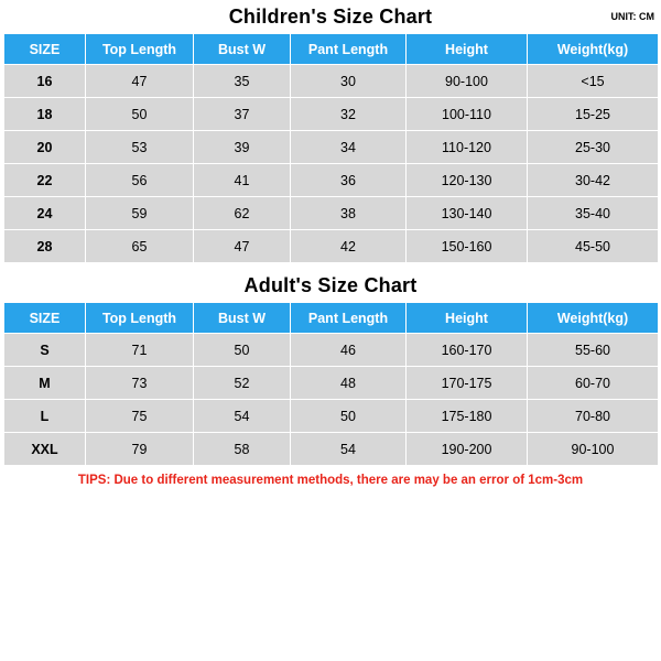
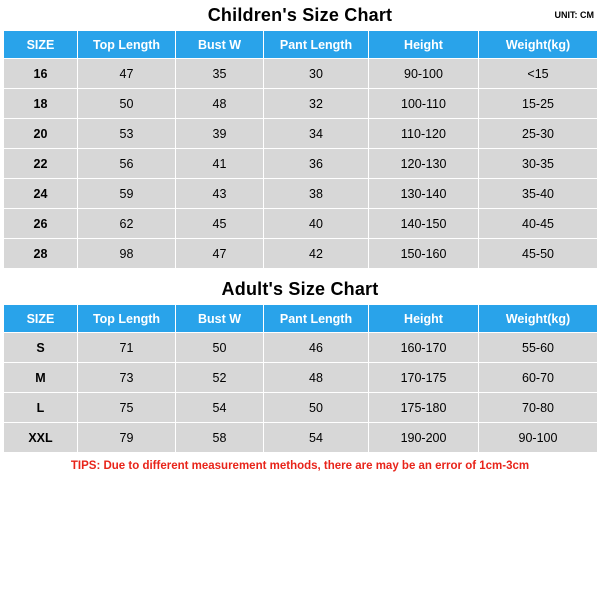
  Children's Size Chart
  UNIT: CM
  SIZE	Top Length	Bust W	Pant Length	Height	Weight(kg)
  16	47	35	30	90-100	<15
- 18	50	37	32	100-110	15-25
+ 18	50	48	32	100-110	15-25
  20	53	39	34	110-120	25-30
- 22	56	41	36	120-130	30-42
+ 22	56	41	36	120-130	30-35
- 24	59	62	38	130-140	35-40
+ 24	59	43	38	130-140	35-40
+ 26	62	45	40	140-150	40-45
- 28	65	47	42	150-160	45-50
+ 28	98	47	42	150-160	45-50
  Adult's Size Chart
  SIZE	Top Length	Bust W	Pant Length	Height	Weight(kg)
  S	71	50	46	160-170	55-60
  M	73	52	48	170-175	60-70
  L	75	54	50	175-180	70-80
  XXL	79	58	54	190-200	90-100
  TIPS: Due to different measurement methods, there are may be an error of 1cm-3cm
